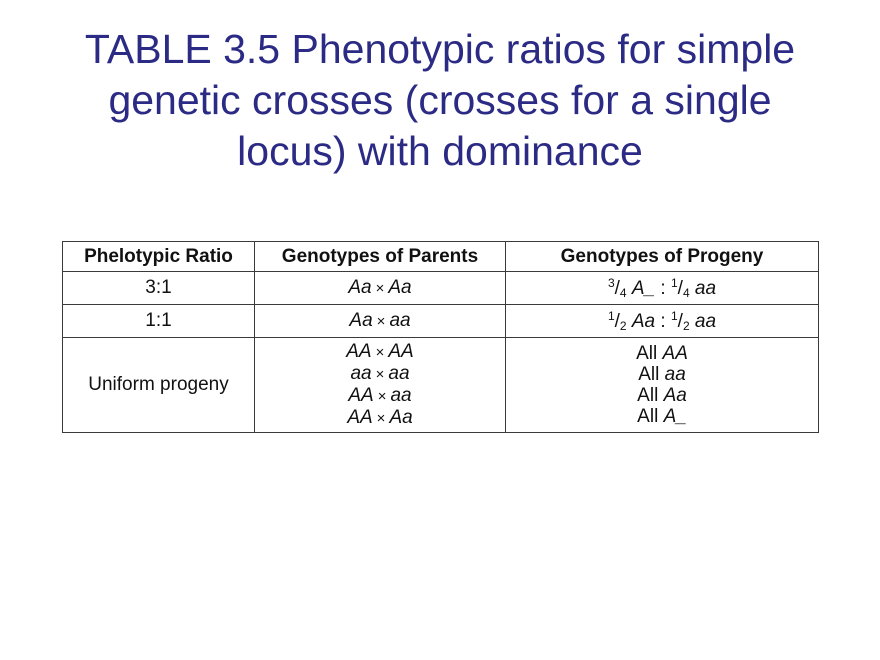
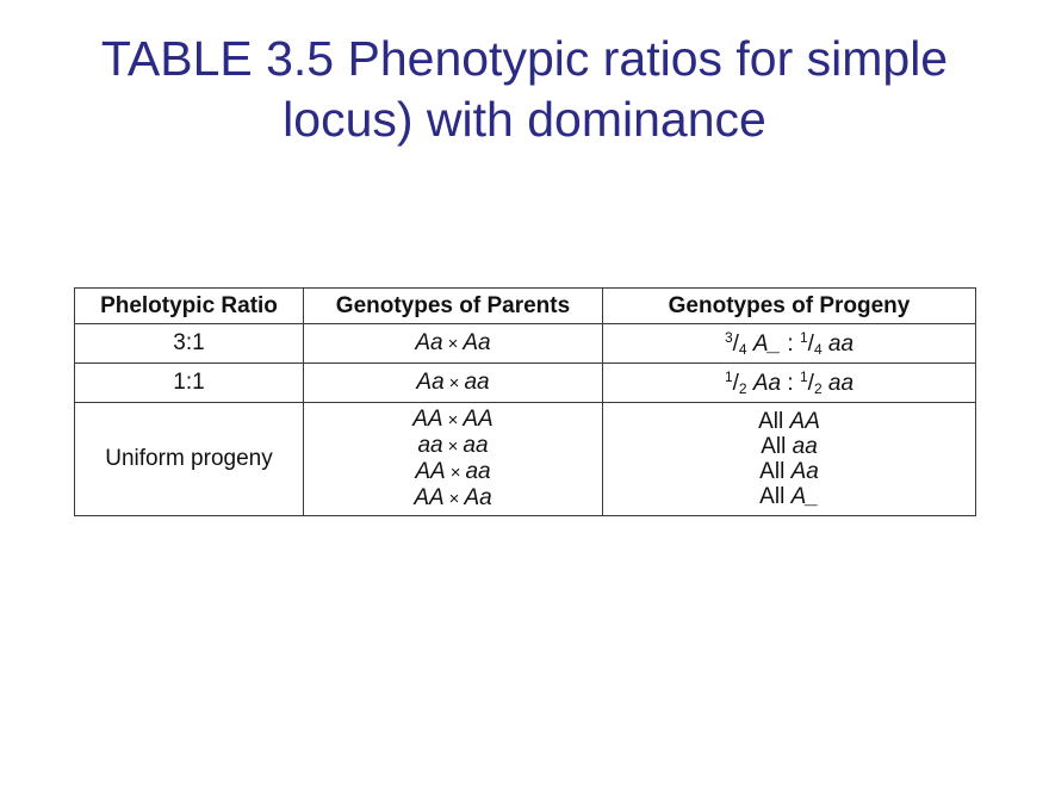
  TABLE 3.5 Phenotypic ratios for simple
- genetic crosses (crosses for a single
  locus) with dominance
  Phelotypic Ratio	Genotypes of Parents	Genotypes of Progeny
  3:1	Aa × Aa	3/4 A_ : 1/4 aa
  1:1	Aa × aa	1/2 Aa : 1/2 aa
  Uniform progeny	AA × AA aa × aa AA × aa AA × Aa	All AA All aa All Aa All A_
